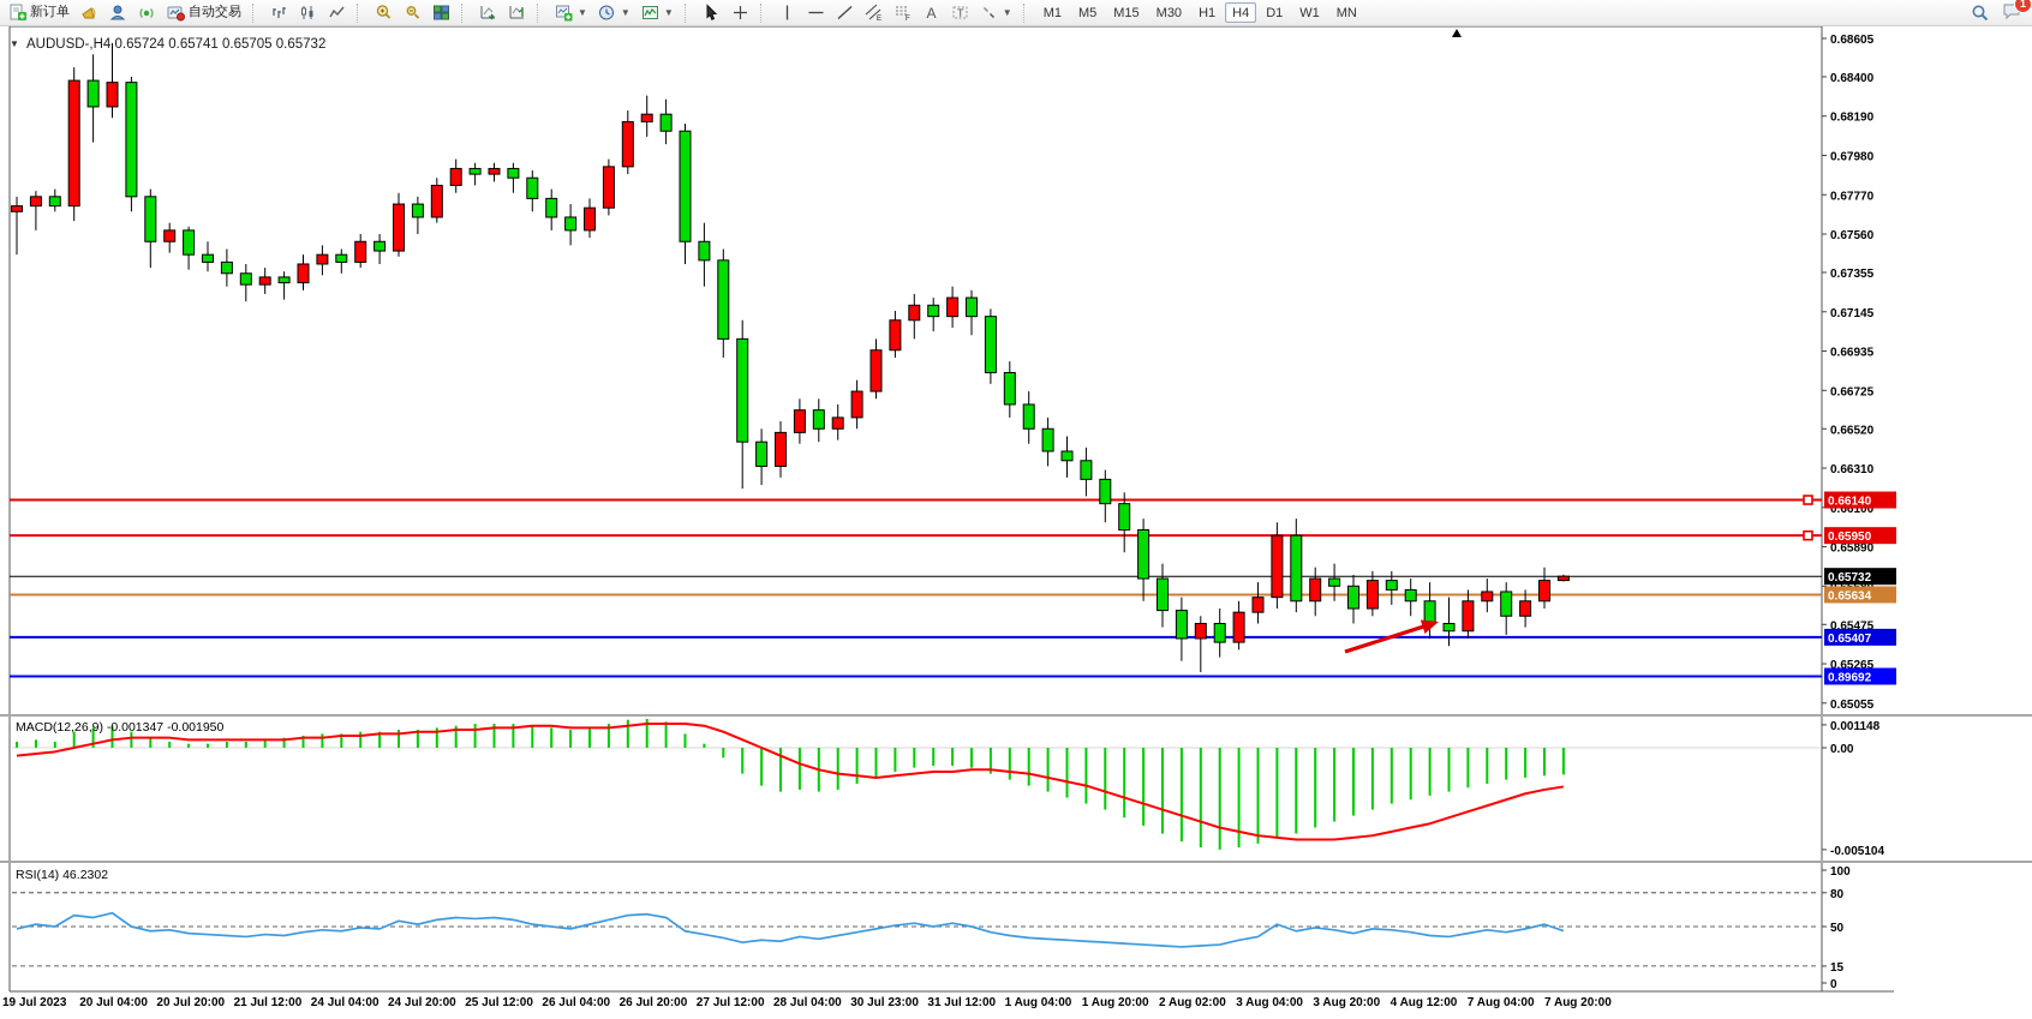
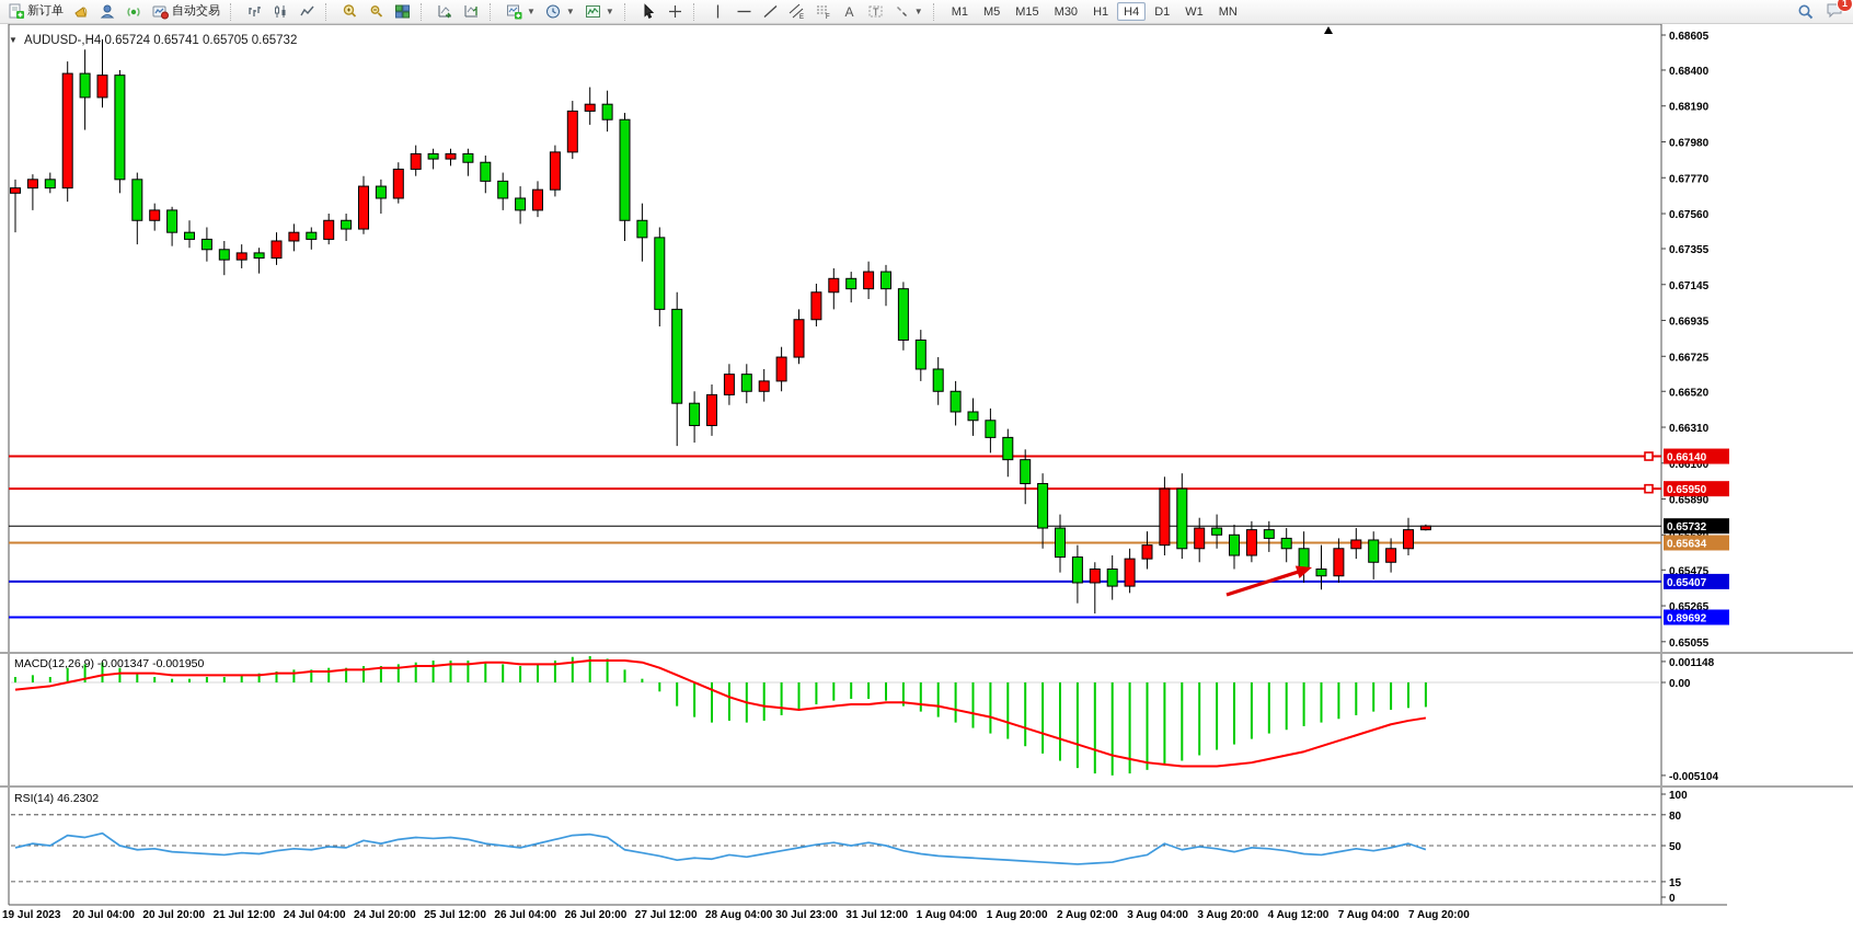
  新订单
  自动交易
  ▼
  ▼
  ▼
  A
  T
  ▼
  M1
  M5
  M15
  M30
  H1
  H4
  D1
  W1
  MN
  1
  0.68605
  0.68400
  0.68190
  0.67980
  0.67770
  0.67560
  0.67355
  0.67145
  0.66935
  0.66725
  0.66520
  0.66310
  0.66100
  0.65890
  0.65475
  0.65265
  0.65055
  19 Jul 2023
  20 Jul 04:00
  20 Jul 20:00
  21 Jul 12:00
  24 Jul 04:00
  24 Jul 20:00
  25 Jul 12:00
  26 Jul 04:00
  26 Jul 20:00
  27 Jul 12:00
- 28 Jul 04:00
+ 28 Aug 04:00
  30 Jul 23:00
  31 Jul 12:00
  1 Aug 04:00
  1 Aug 20:00
  2 Aug 02:00
  3 Aug 04:00
  3 Aug 20:00
  4 Aug 12:00
  7 Aug 04:00
  7 Aug 20:00
  0.001148
  0.00
  -0.005104
  100
  80
  50
  15
  0
  0.66140
  0.65950
  0.65732
  0.65634
  0.65407
  0.89692
  MACD(12,26,9) -0.001347 -0.001950
  RSI(14) 46.2302
  ▼
  AUDUSD-,H4 0.65724 0.65741 0.65705 0.65732
